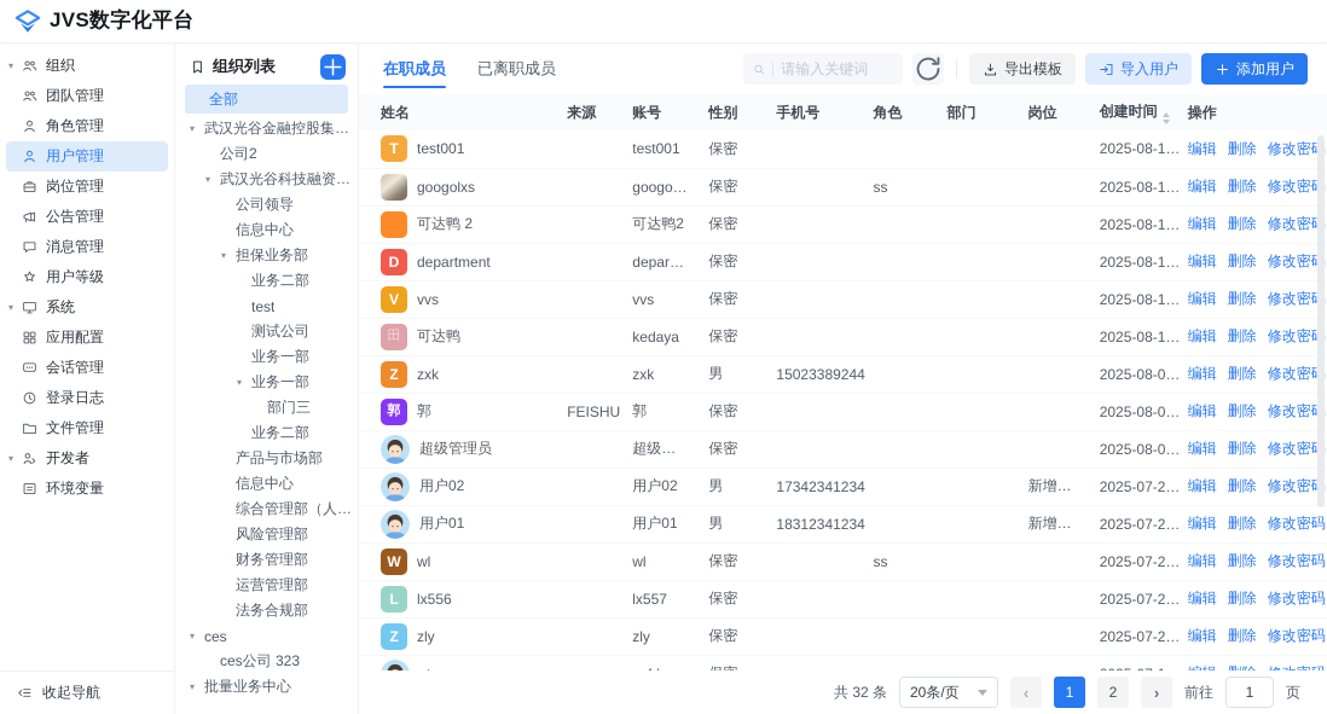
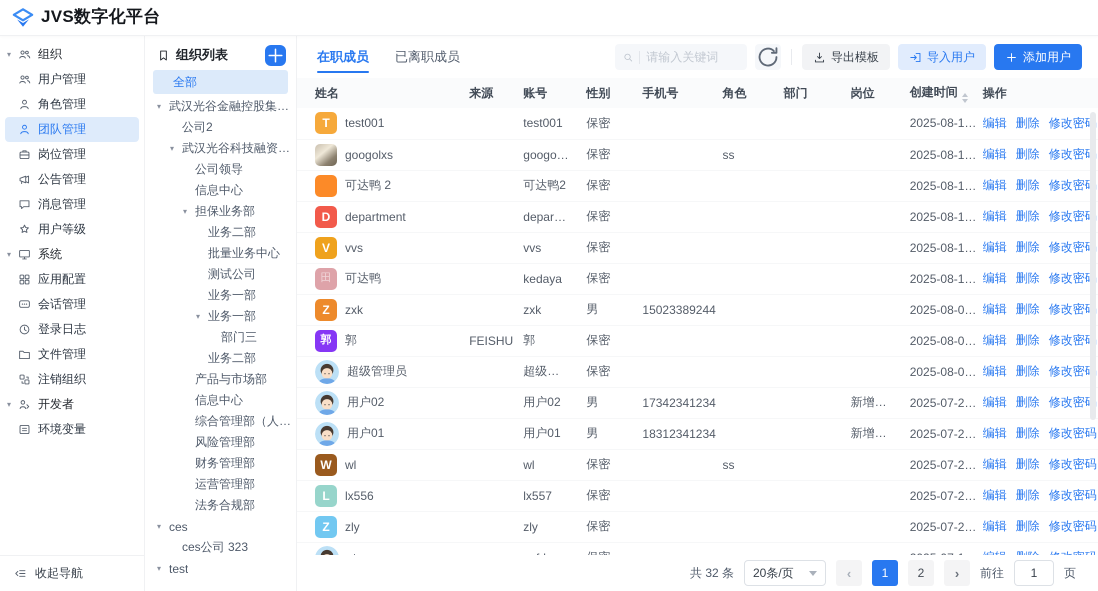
  JVS数字化平台
  ▾
  组织
- 团队管理
+ 用户管理
  角色管理
- 用户管理
+ 团队管理
  岗位管理
  公告管理
  消息管理
  用户等级
  ▾
  系统
  应用配置
  会话管理
  登录日志
  文件管理
+ 注销组织
  ▾
  开发者
  环境变量
  收起导航
  组织列表
  全部
  ▾
  武汉光谷金融控股集团有
  公司2
  ▾
  武汉光谷科技融资担
  公司领导
  信息中心
  ▾
  担保业务部
  业务二部
- test
+ 批量业务中心
  测试公司
  业务一部
  ▾
  业务一部
  部门三
  业务二部
  产品与市场部
  信息中心
  综合管理部（人力
  风险管理部
  财务管理部
  运营管理部
  法务合规部
  ▾
  ces
  ces公司 323
  ▾
- 批量业务中心
+ test
  在职成员
  已离职成员
  请输入关键词
  导出模板
  导入用户
  添加用户
  姓名	来源	账号	性别	手机号	角色	部门	岗位	创建时间	操作
  T test001		test001	保密					2025-08-1…	编辑 删除 修改密
  googolxs		googo…	保密		ss			2025-08-1…	编辑 删除 修改密
  可达鸭 2		可达鸭2	保密					2025-08-1…	编辑 删除 修改密
  D department		depar…	保密					2025-08-1…	编辑 删除 修改密
  V vvs		vvs	保密					2025-08-1…	编辑 删除 修改密
  田 可达鸭		kedaya	保密					2025-08-1…	编辑 删除 修改密
  Z zxk		zxk	男	15023389244				2025-08-0…	编辑 删除 修改密
  郭 郭	FEISHU	郭	保密					2025-08-0…	编辑 删除 修改密
  超级管理员		超级…	保密					2025-08-0…	编辑 删除 修改密
  用户02		用户02	男	17342341234			新增…	2025-07-2…	编辑 删除 修改密
  用户01		用户01	男	18312341234			新增…	2025-07-2…	编辑 删除 修改密码
  W wl		wl	保密		ss			2025-07-2…	编辑 删除 修改密码
  L lx556		lx557	保密					2025-07-2…	编辑 删除 修改密码
  Z zly		zly	保密					2025-07-2…	编辑 删除 修改密码
  共 32 条
  20条/页
  ‹
  1
  2
  ›
  前往
  1
  页
